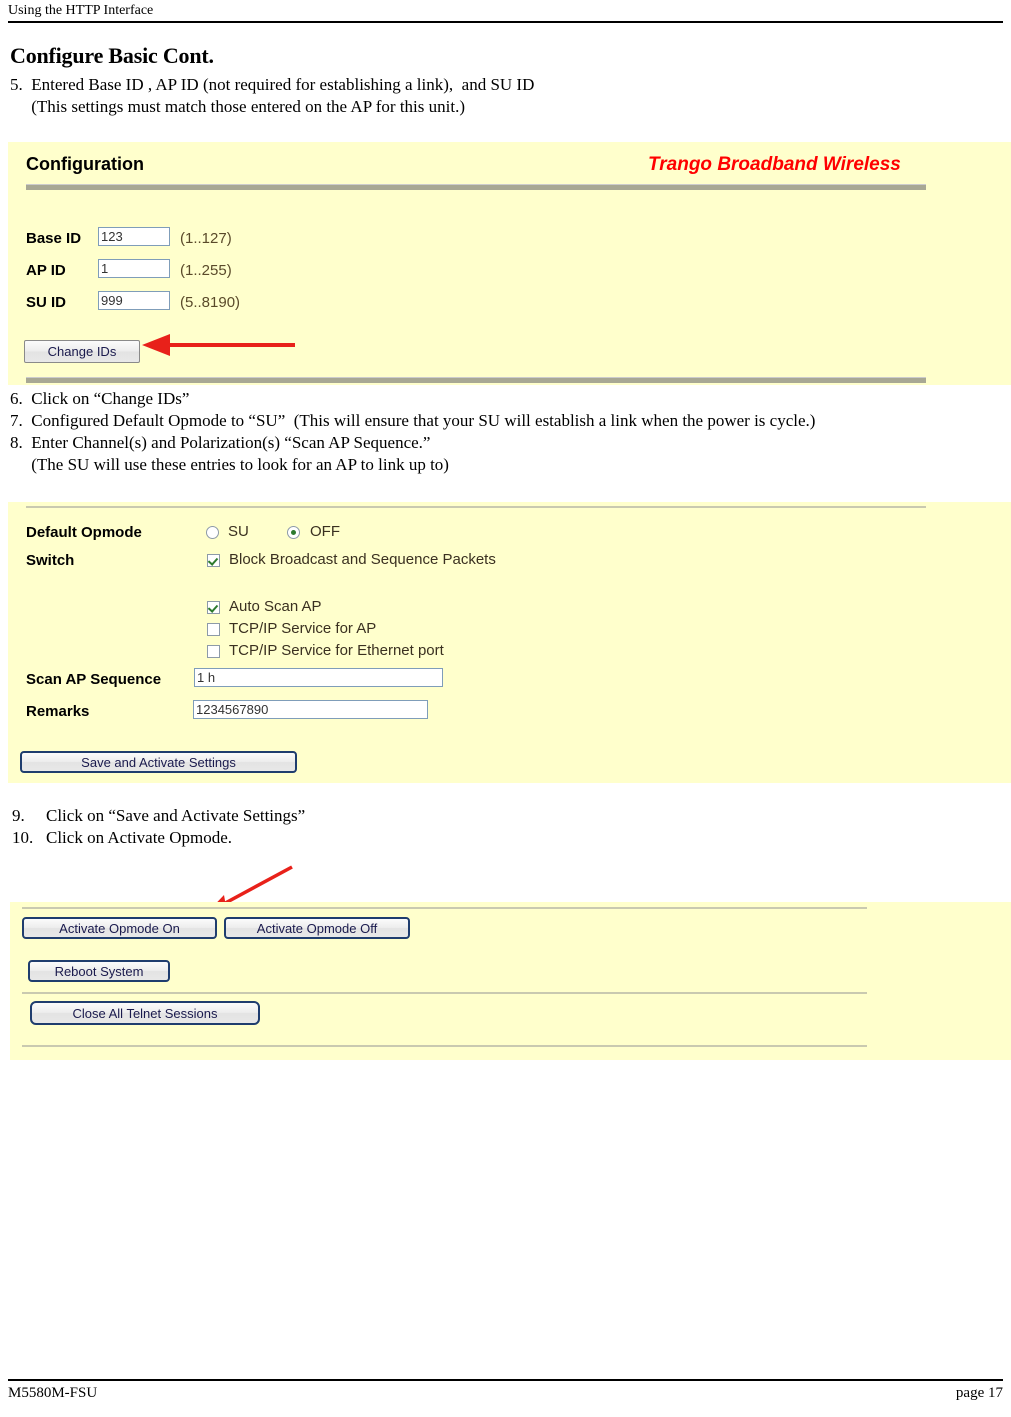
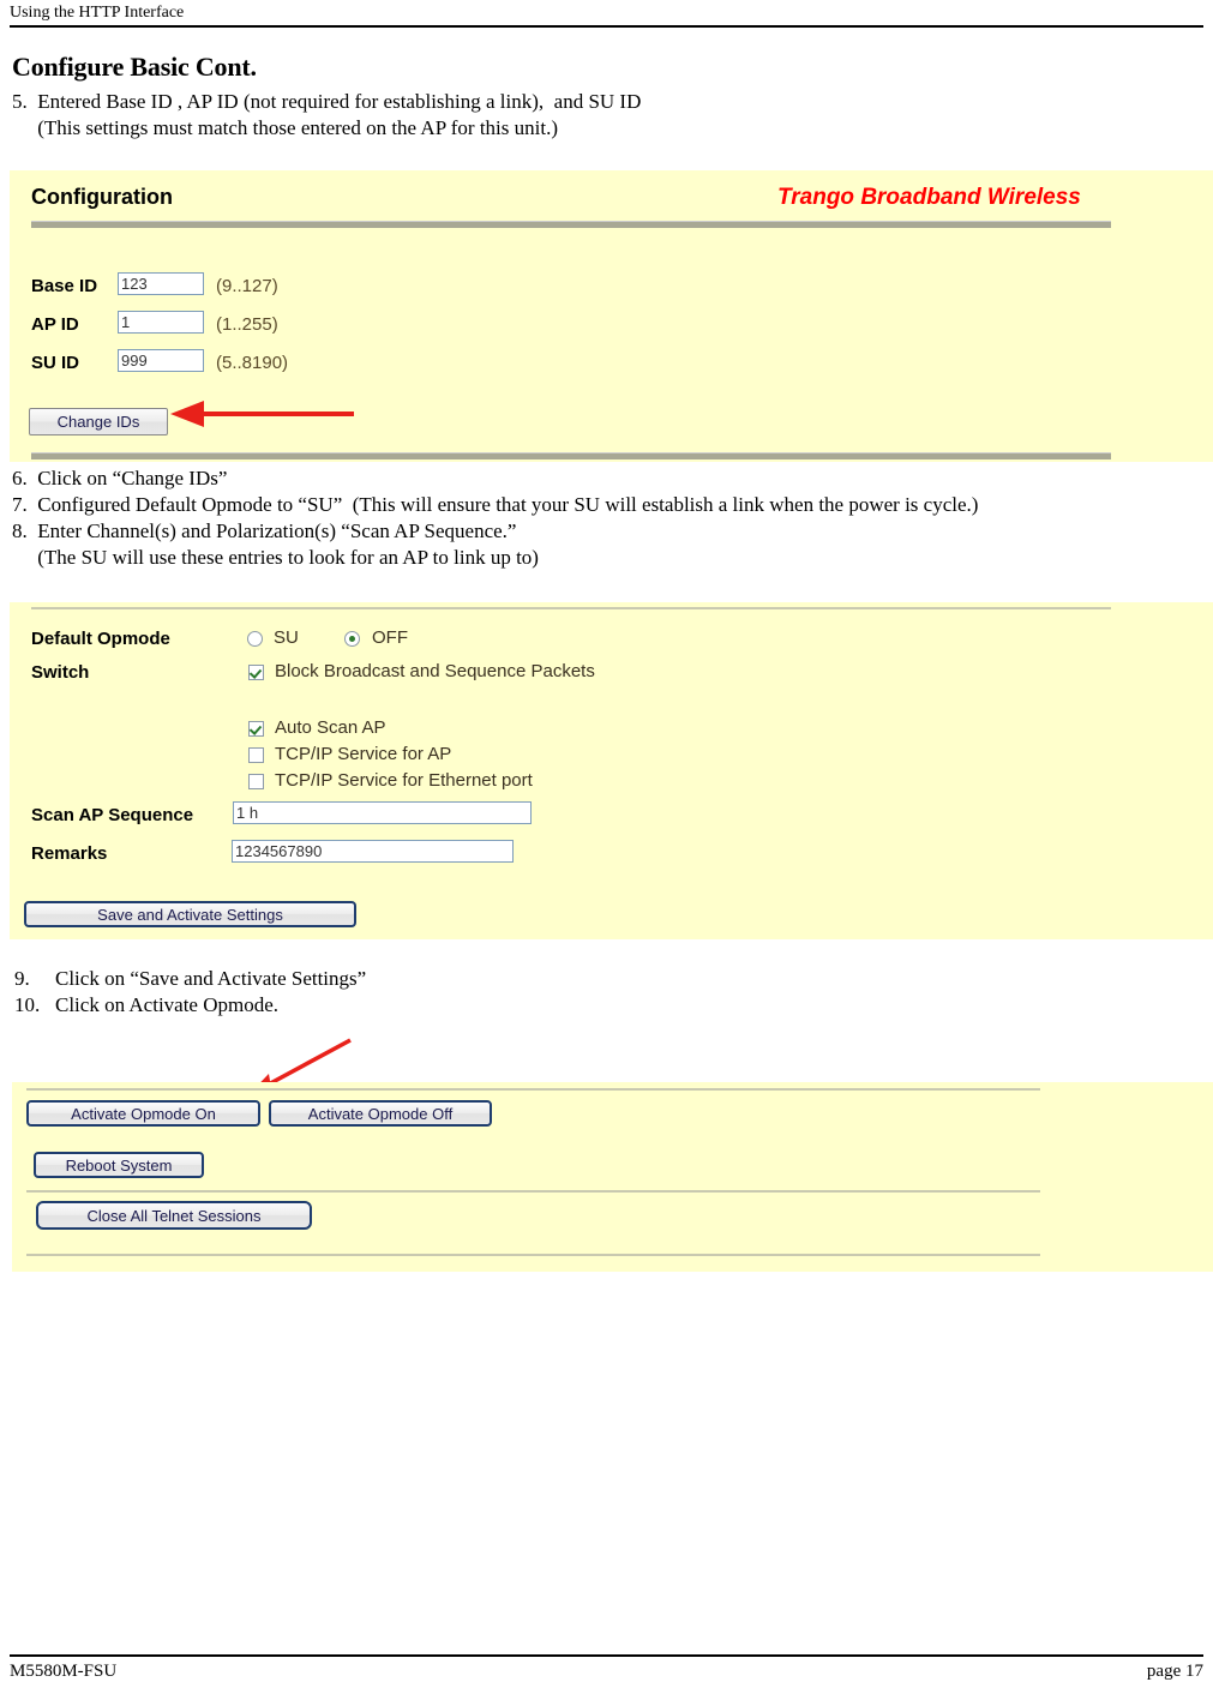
  Using the HTTP Interface
  Configure Basic Cont.
  5. Entered Base ID , AP ID (not required for establishing a link), and SU ID
  (This settings must match those entered on the AP for this unit.)
  Configuration
  Trango Broadband Wireless
  Base ID
  123
- (1..127)
+ (9..127)
  AP ID
  1
  (1..255)
  SU ID
  999
  (5..8190)
  Change IDs
  6. Click on “Change IDs”
  7. Configured Default Opmode to “SU” (This will ensure that your SU will establish a link when the power is cycle.)
  8. Enter Channel(s) and Polarization(s) “Scan AP Sequence.”
  (The SU will use these entries to look for an AP to link up to)
  Default Opmode
  Switch
  SU
  OFF
  Block Broadcast and Sequence Packets
  Auto Scan AP
  TCP/IP Service for AP
  TCP/IP Service for Ethernet port
  Scan AP Sequence
  1 h
  Remarks
  1234567890
  Save and Activate Settings
  9. Click on “Save and Activate Settings”
  10. Click on Activate Opmode.
  Activate Opmode On
  Activate Opmode Off
  Reboot System
  Close All Telnet Sessions
  M5580M-FSU
  page 17
